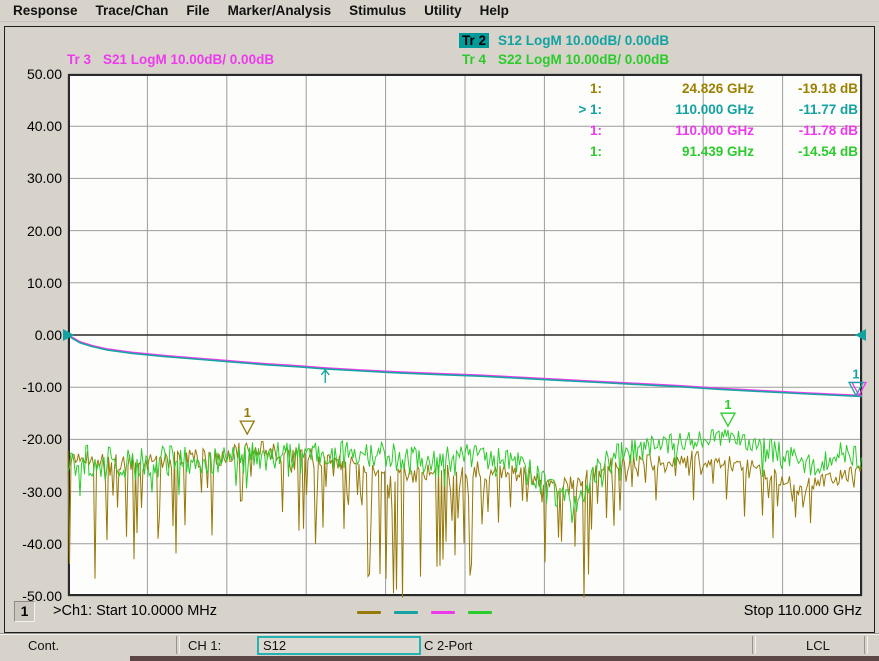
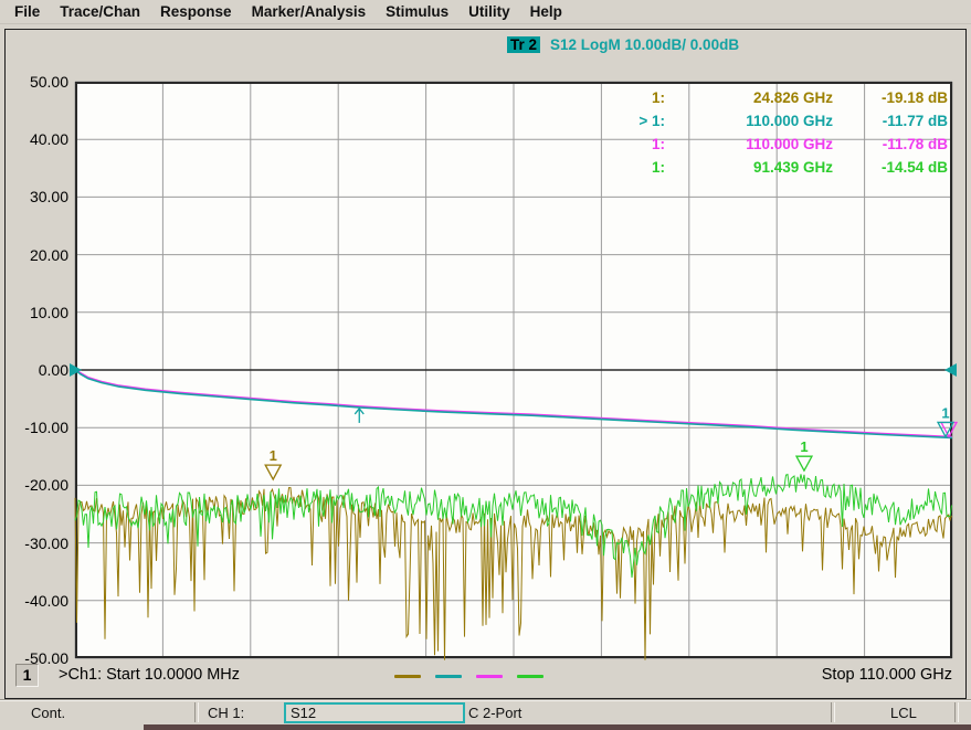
- Response
+ File
  Trace/Chan
- File
+ Response
  Marker/Analysis
  Stimulus
  Utility
  Help
- Tr 3
- S21 LogM 10.00dB/ 0.00dB
  Tr 2
  S12 LogM 10.00dB/ 0.00dB
- Tr 4
- S22 LogM 10.00dB/ 0.00dB
  50.00
  40.00
  30.00
  20.00
  10.00
  0.00
  -10.00
  -20.00
  -30.00
  -40.00
  -50.00
  1
  1
  1
  1:
  24.826 GHz
  -19.18 dB
  > 1:
  110.000 GHz
  -11.77 dB
  1:
  110.000 GHz
  -11.78 dB
  1:
  91.439 GHz
  -14.54 dB
  1
  >Ch1: Start 10.0000 MHz
  Stop 110.000 GHz
  Cont.
  CH 1:
  S12
  C 2-Port
  LCL
